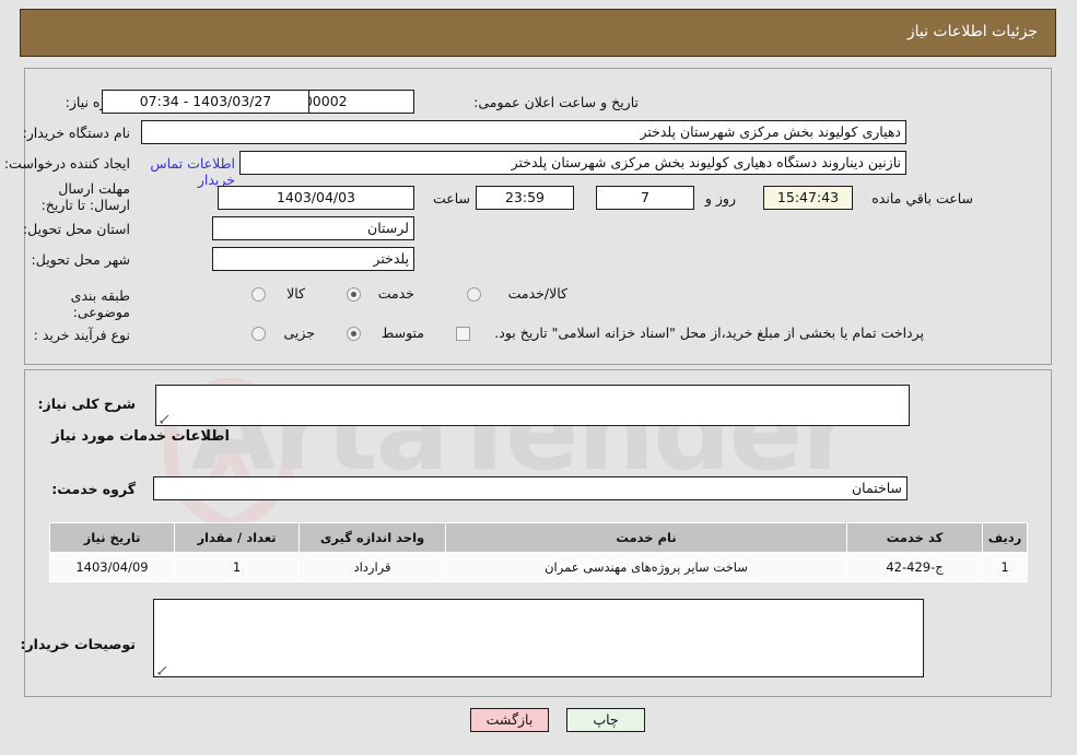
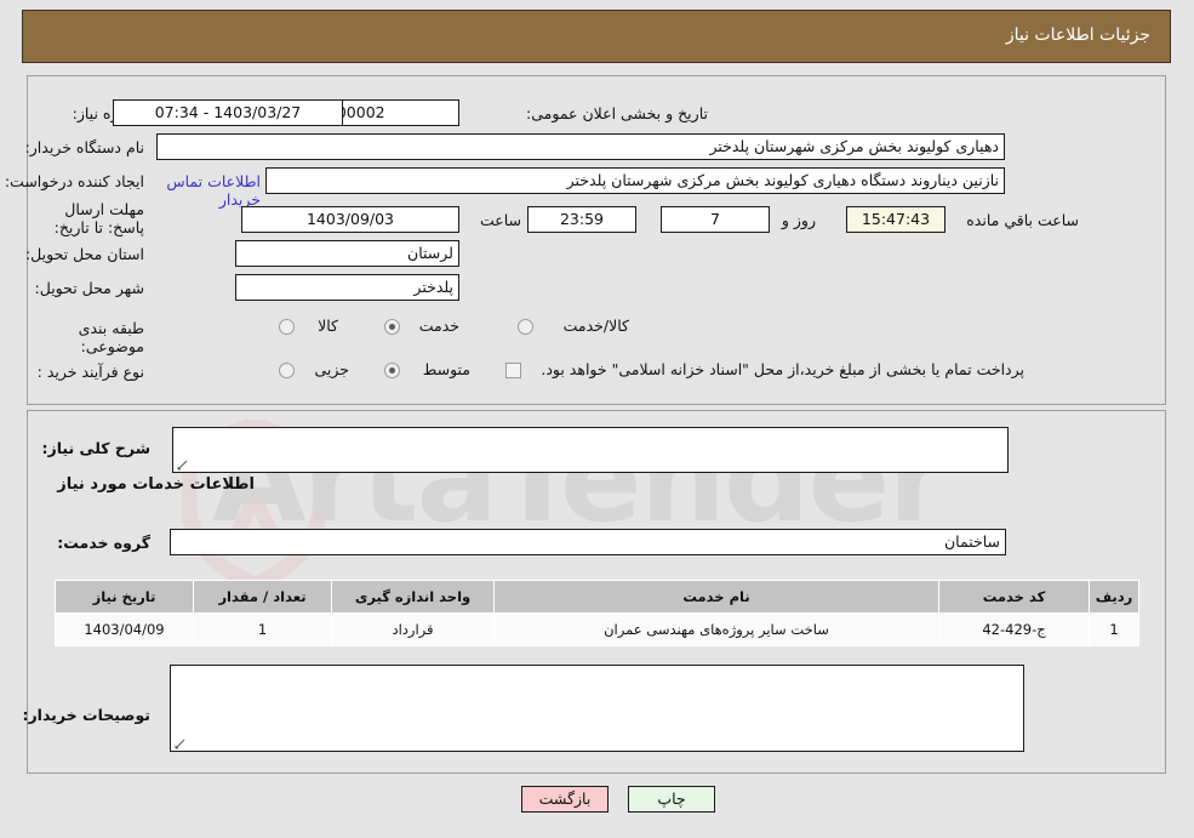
  ArtaTender
  جزئیات اطلاعات نیاز
- تاریخ و ساعت اعلان عمومی:
+ تاریخ و بخشی اعلان عمومی:
  1403/03/27 - 07:34
  نام دستگاه خریدار:
  دهیاری کولیوند بخش مرکزی شهرستان پلدختر
  ایجاد کننده درخواست:
  نازنین دیناروند دستگاه دهیاری کولیوند بخش مرکزی شهرستان پلدختر
  اطلاعات تماس خریدار
- مهلت ارسال ارسال: تا تاریخ:
+ مهلت ارسال پاسخ: تا تاریخ:
- 1403/04/03
+ 1403/09/03
  ساعت
  23:59
  7
  روز و
  15:47:43
  ساعت باقي مانده
  استان محل تحویل:
  لرستان
  شهر محل تحویل:
  پلدختر
  طبقه بندی موضوعی:
  کالا
  خدمت
  کالا/خدمت
  نوع فرآیند خرید :
  جزیی
  متوسط
- پرداخت تمام یا بخشی از مبلغ خرید،از محل "اسناد خزانه اسلامی" تاریخ بود.
+ پرداخت تمام یا بخشی از مبلغ خرید،از محل "اسناد خزانه اسلامی" خواهد بود.
  شرح کلی نیاز:
  اطلاعات خدمات مورد نیاز
  گروه خدمت:
  ساختمان
  ردیف	کد خدمت	نام خدمت	واحد اندازه گیری	تعداد / مقدار	تاریخ نیاز
  1	ج-429-42	ساخت سایر پروژه‌های مهندسی عمران	قرارداد	1	1403/04/09
  توصیحات خریدار:
  چاپ
  بازگشت
